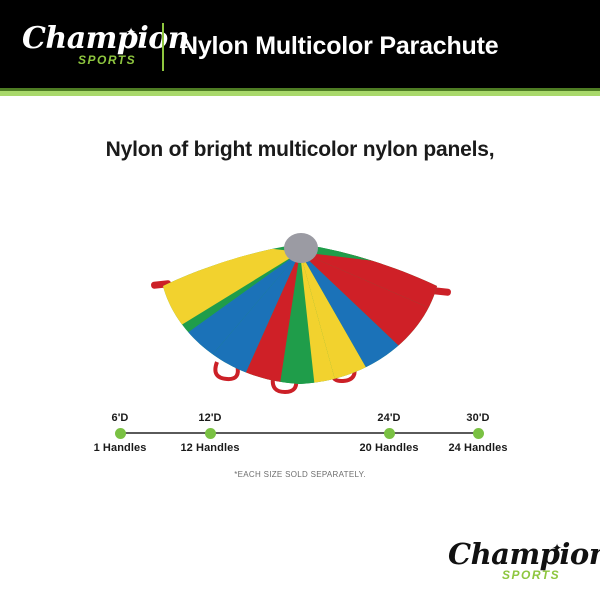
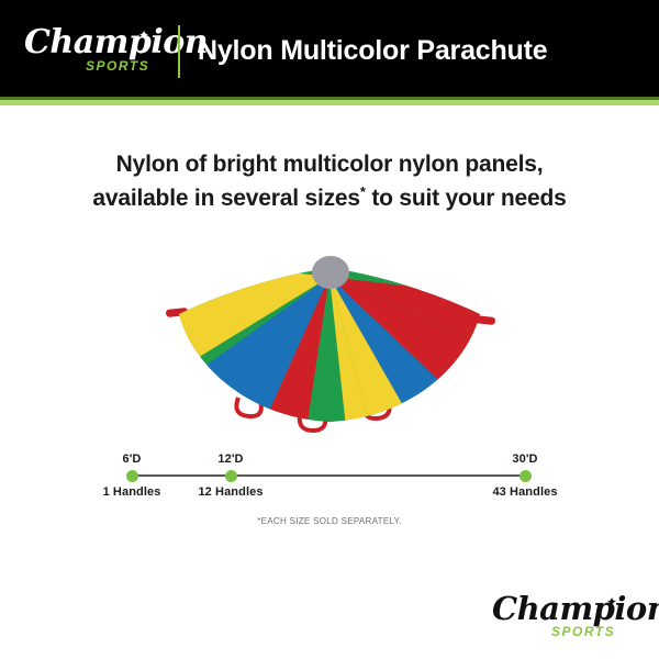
  Champion
  ✦
  SPORTS
  Nylon Multicolor Parachute
  Nylon of bright multicolor nylon panels,
+ available in several sizes* to suit your needs
  6'D
  1 Handles
  12'D
  12 Handles
- 24'D
- 20 Handles
  30'D
- 24 Handles
+ 43 Handles
  *EACH SIZE SOLD SEPARATELY.
  Champion
  ✦
  SPORTS
